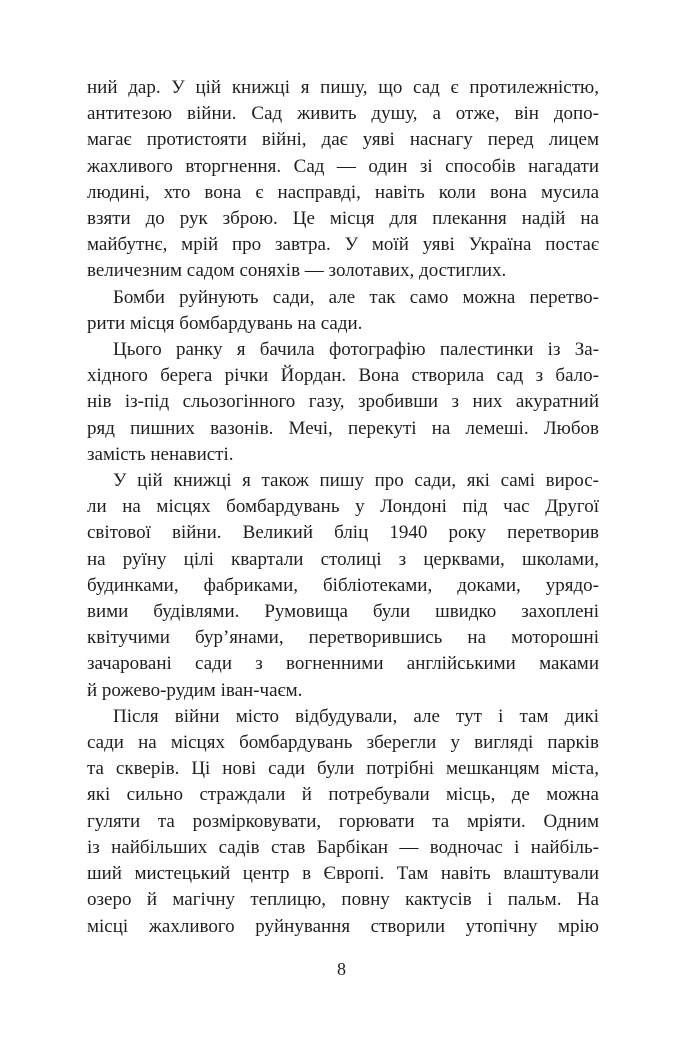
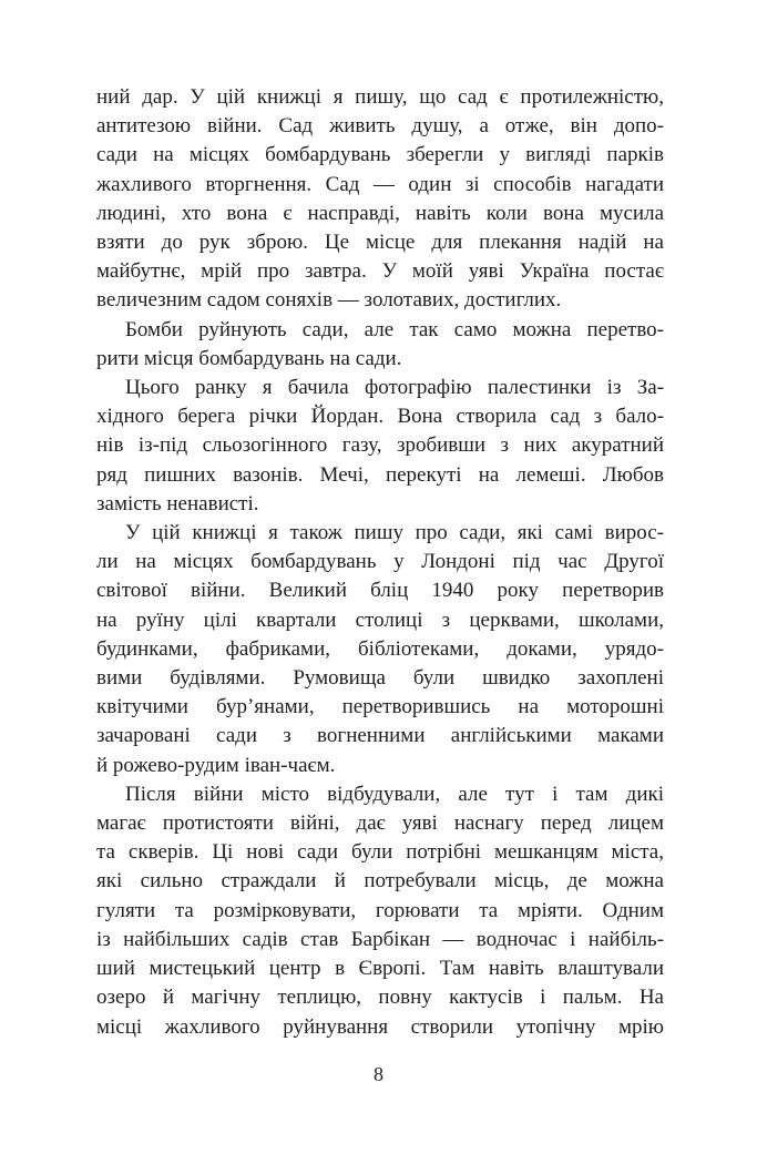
  ний дар. У цій книжці я пишу, що сад є протилежністю,
  антитезою війни. Сад живить душу, а отже, він допо-
- магає протистояти війні, дає уяві наснагу перед лицем
+ сади на місцях бомбардувань зберегли у вигляді парків
  жахливого вторгнення. Сад — один зі способів нагадати
  людині, хто вона є насправді, навіть коли вона мусила
- взяти до рук зброю. Це місця для плекання надій на
+ взяти до рук зброю. Це місце для плекання надій на
  майбутнє, мрій про завтра. У моїй уяві Україна постає
  величезним садом соняхів — золотавих, достиглих.
  Бомби руйнують сади, але так само можна перетво-
  рити місця бомбардувань на сади.
  Цього ранку я бачила фотографію палестинки із За-
  хідного берега річки Йордан. Вона створила сад з бало-
  нів із-під сльозогінного газу, зробивши з них акуратний
  ряд пишних вазонів. Мечі, перекуті на лемеші. Любов
  замість ненависті.
  У цій книжці я також пишу про сади, які самі вирос-
  ли на місцях бомбардувань у Лондоні під час Другої
  світової війни. Великий бліц 1940 року перетворив
  на руїну цілі квартали столиці з церквами, школами,
  будинками, фабриками, бібліотеками, доками, урядо-
  вими будівлями. Румовища були швидко захоплені
  квітучими бур’янами, перетворившись на моторошні
  зачаровані сади з вогненними англійськими маками
  й рожево-рудим іван-чаєм.
  Після війни місто відбудували, але тут і там дикі
- сади на місцях бомбардувань зберегли у вигляді парків
+ магає протистояти війні, дає уяві наснагу перед лицем
  та скверів. Ці нові сади були потрібні мешканцям міста,
  які сильно страждали й потребували місць, де можна
  гуляти та розмірковувати, горювати та мріяти. Одним
  із найбільших садів став Барбікан — водночас і найбіль-
  ший мистецький центр в Європі. Там навіть влаштували
  озеро й магічну теплицю, повну кактусів і пальм. На
  місці жахливого руйнування створили утопічну мрію
  8
